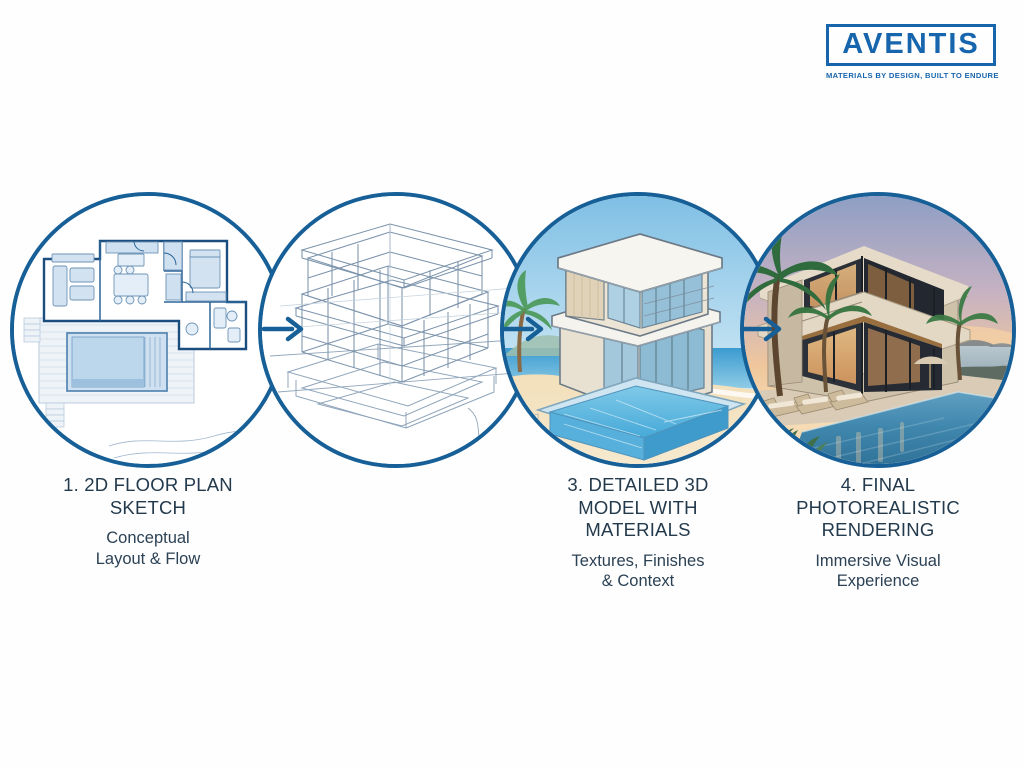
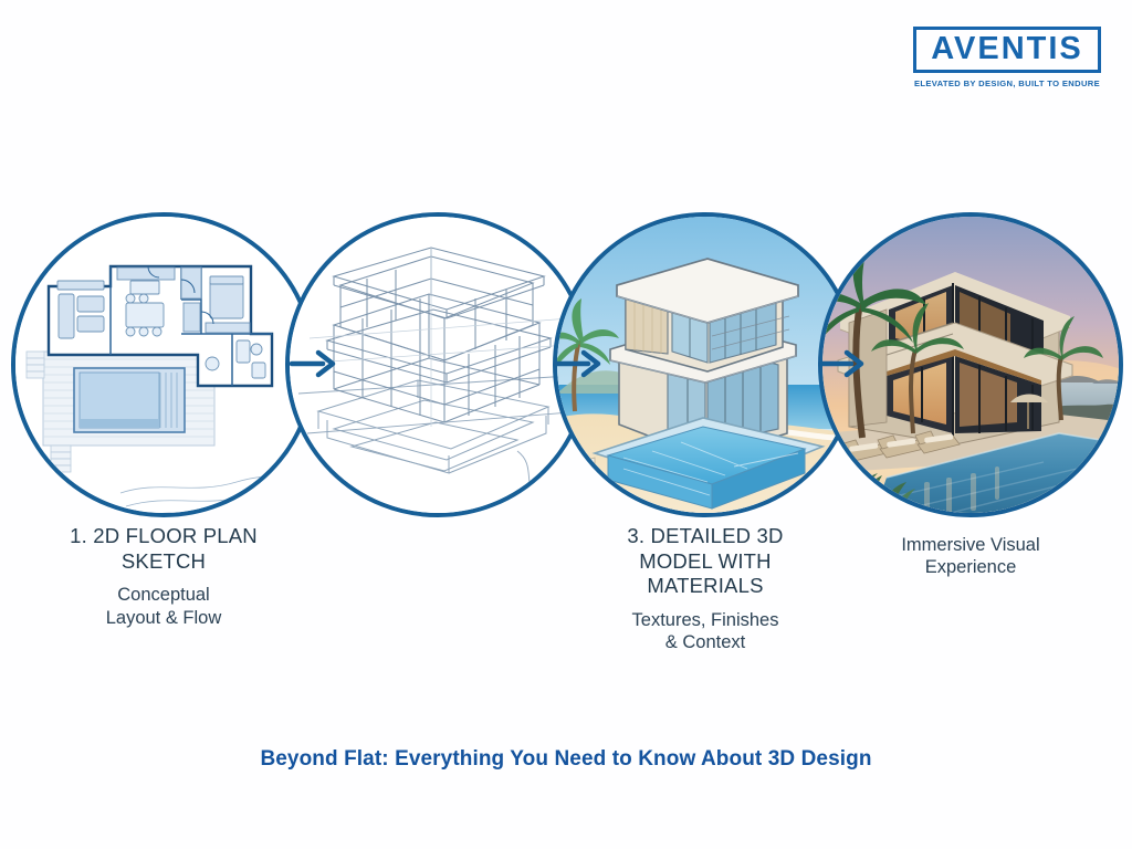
  AVENTIS
- MATERIALS BY DESIGN, BUILT TO ENDURE
+ ELEVATED BY DESIGN, BUILT TO ENDURE
  1. 2D FLOOR PLAN
  SKETCH
  Conceptual
  Layout & Flow
  3. DETAILED 3D
  MODEL WITH
  MATERIALS
  Textures, Finishes
  & Context
- 4. FINAL
- PHOTOREALISTIC
- RENDERING
  Immersive Visual
  Experience
+ Beyond Flat: Everything You Need to Know About 3D Design
